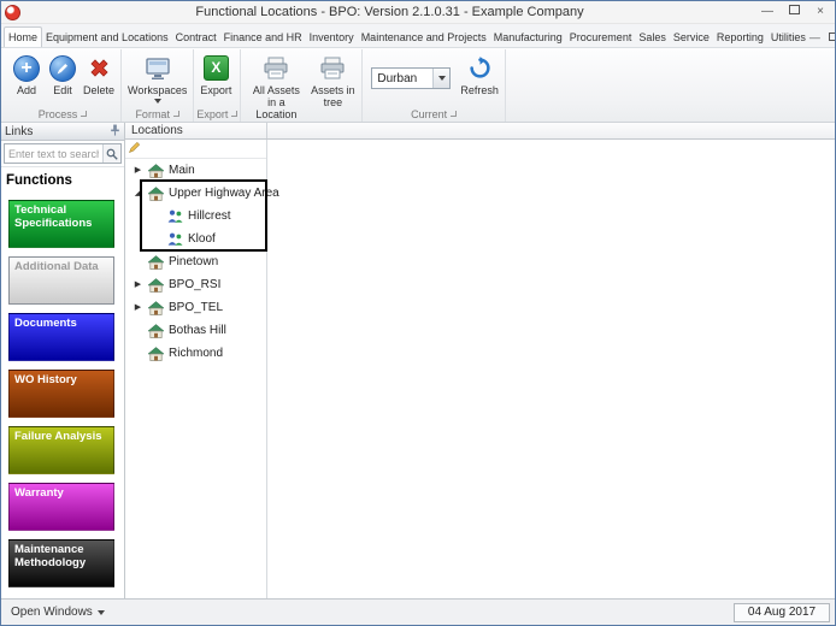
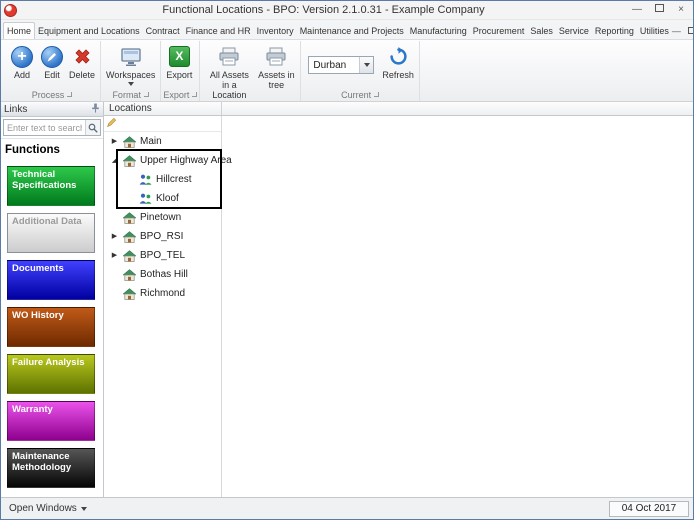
  Functional Locations - BPO: Version 2.1.0.31 - Example Company
  —
  ×
  Home
  Equipment and Locations
  Contract
  Finance and HR
  Inventory
  Maintenance and Projects
  Manufacturing
  Procurement
  Sales
  Service
  Reporting
  Utilities
  —
  Add
  Edit
  Delete
  Process
  Workspaces
  Format
  Export
  Export
  All Assets in a Location
  Assets in tree
  Durban
  Refresh
  Current
  Links
  Enter text to searc
  Functions
  Technical Specifications
  Additional Data
  Documents
  WO History
  Failure Analysis
  Warranty
  Maintenance Methodology
  Locations
  Main
  Upper Highway Area
  Hillcrest
  Kloof
  Pinetown
  BPO_RSI
  BPO_TEL
  Bothas Hill
  Richmond
  Open Windows
- 04 Aug 2017
+ 04 Oct 2017
